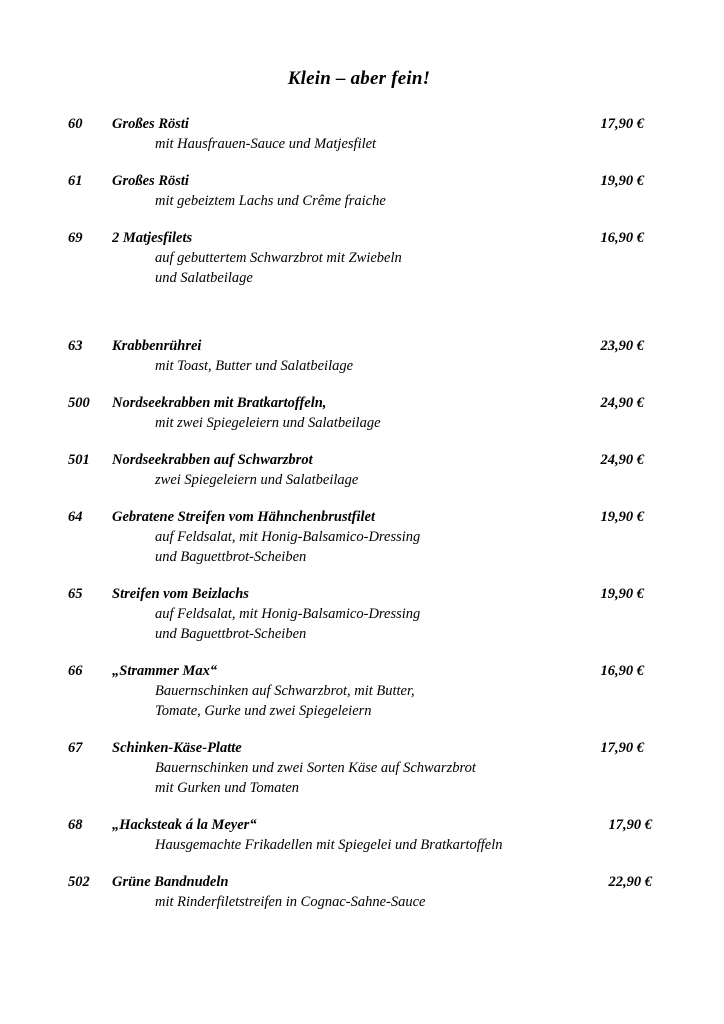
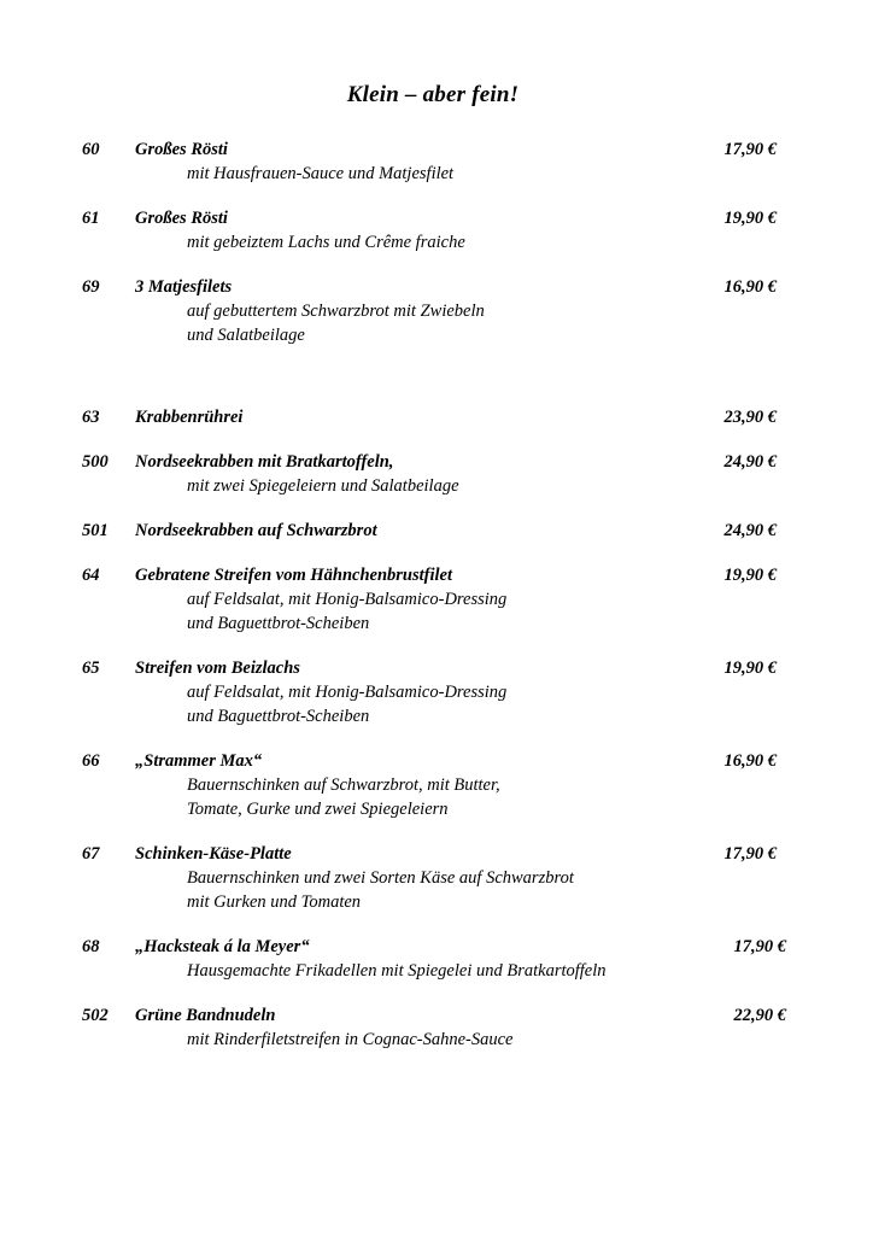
  Klein – aber fein!
  60
  Großes Rösti
  mit Hausfrauen-Sauce und Matjesfilet
  17,90 €
  61
  Großes Rösti
  mit gebeiztem Lachs und Crême fraiche
  19,90 €
  69
- 2 Matjesfilets
+ 3 Matjesfilets
  auf gebuttertem Schwarzbrot mit Zwiebeln
  und Salatbeilage
  16,90 €
  63
  Krabbenrührei
- mit Toast, Butter und Salatbeilage
  23,90 €
  500
  Nordseekrabben mit Bratkartoffeln,
  mit zwei Spiegeleiern und Salatbeilage
  24,90 €
  501
  Nordseekrabben auf Schwarzbrot
- zwei Spiegeleiern und Salatbeilage
  24,90 €
  64
  Gebratene Streifen vom Hähnchenbrustfilet
  auf Feldsalat, mit Honig-Balsamico-Dressing
  und Baguettbrot-Scheiben
  19,90 €
  65
  Streifen vom Beizlachs
  auf Feldsalat, mit Honig-Balsamico-Dressing
  und Baguettbrot-Scheiben
  19,90 €
  66
  „Strammer Max“
  Bauernschinken auf Schwarzbrot, mit Butter,
  Tomate, Gurke und zwei Spiegeleiern
  16,90 €
  67
  Schinken-Käse-Platte
  Bauernschinken und zwei Sorten Käse auf Schwarzbrot
  mit Gurken und Tomaten
  17,90 €
  68
  „Hacksteak á la Meyer“
  Hausgemachte Frikadellen mit Spiegelei und Bratkartoffeln
  17,90 €
  502
  Grüne Bandnudeln
  mit Rinderfiletstreifen in Cognac-Sahne-Sauce
  22,90 €
